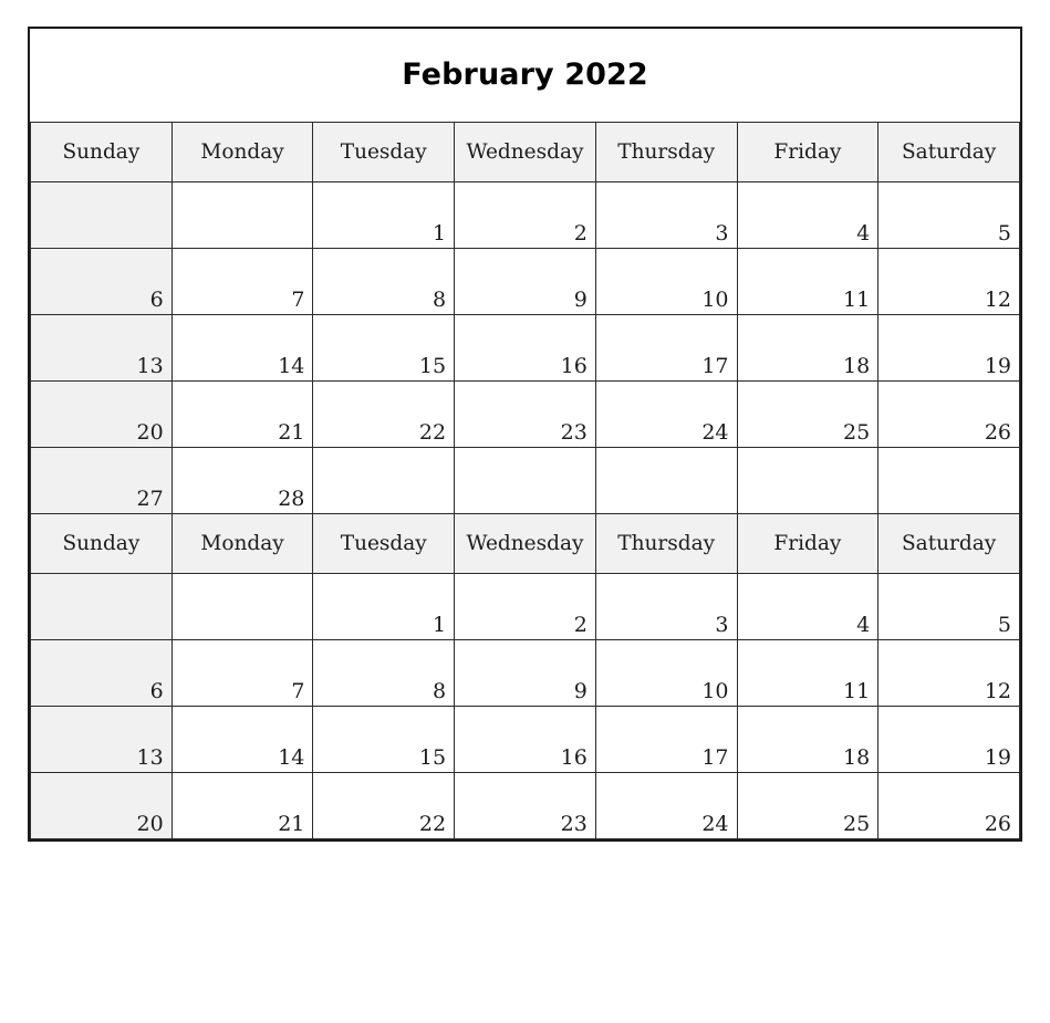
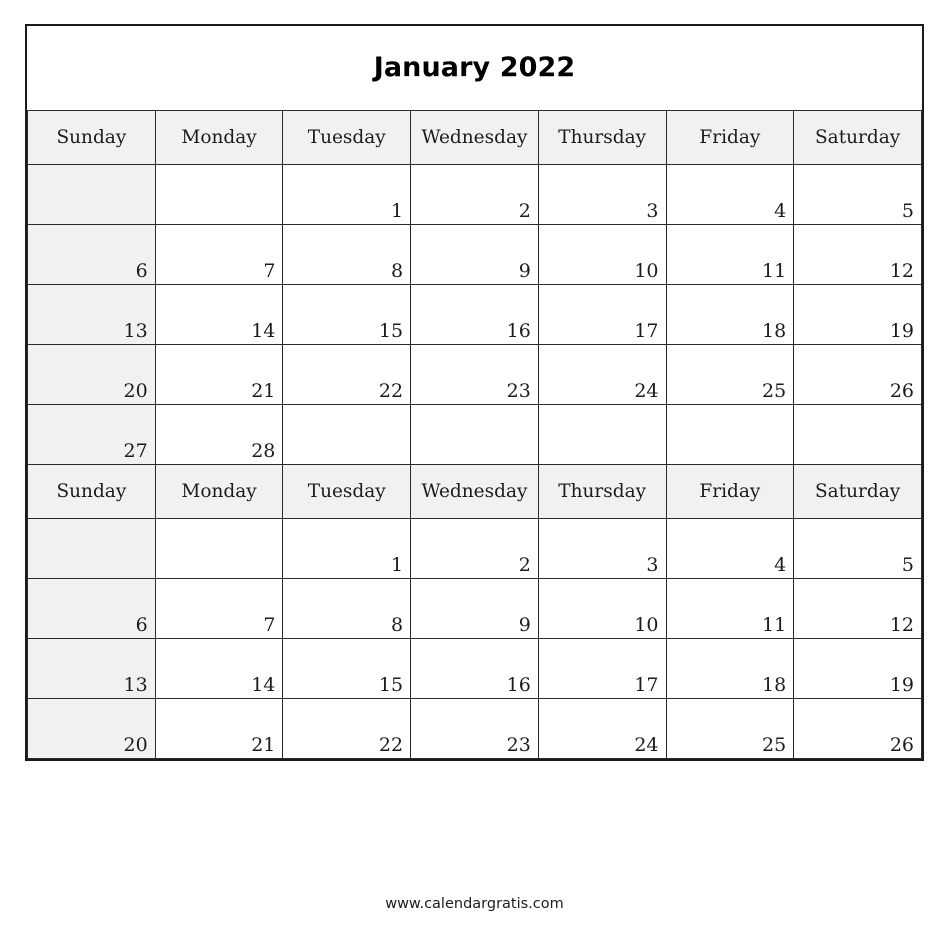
- February 2022
+ January 2022
  Sunday	Monday	Tuesday	Wednesday	Thursday	Friday	Saturday
  		1	2	3	4	5
  6	7	8	9	10	11	12
  13	14	15	16	17	18	19
  20	21	22	23	24	25	26
  27	28
  Sunday	Monday	Tuesday	Wednesday	Thursday	Friday	Saturday
  		1	2	3	4	5
  6	7	8	9	10	11	12
  13	14	15	16	17	18	19
  20	21	22	23	24	25	26
+ www.calendargratis.com
